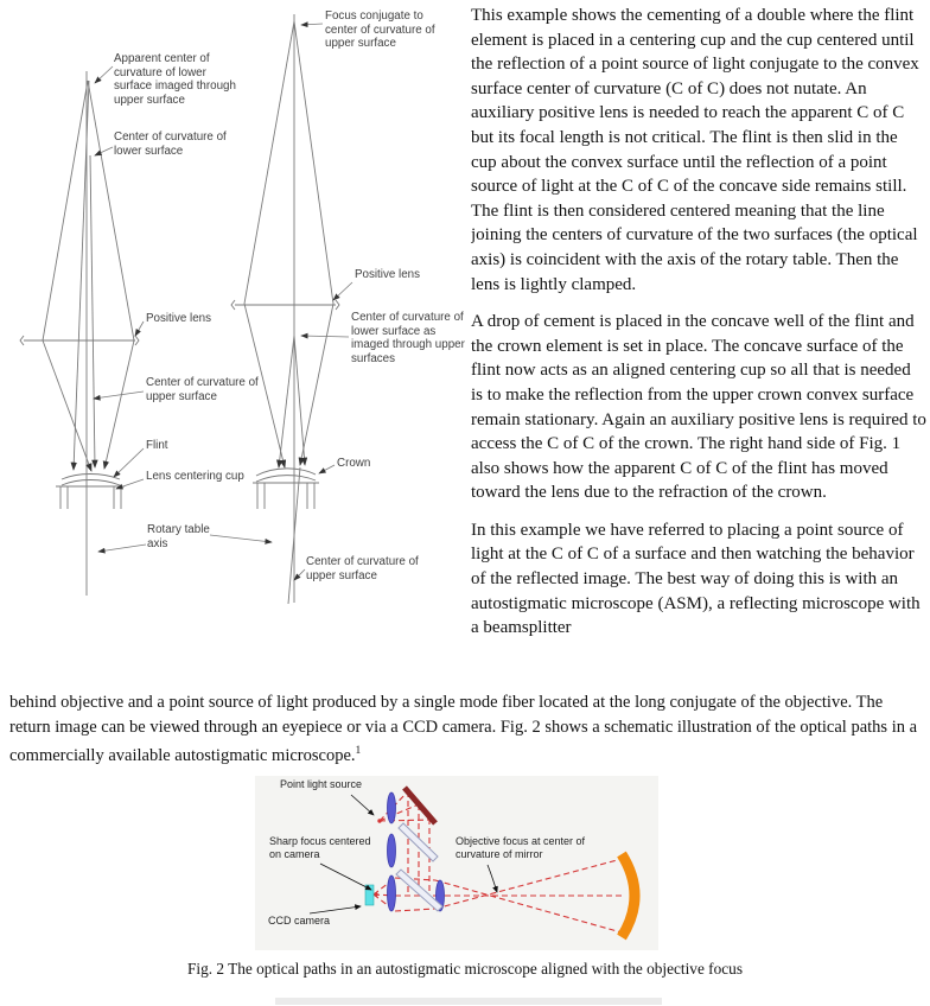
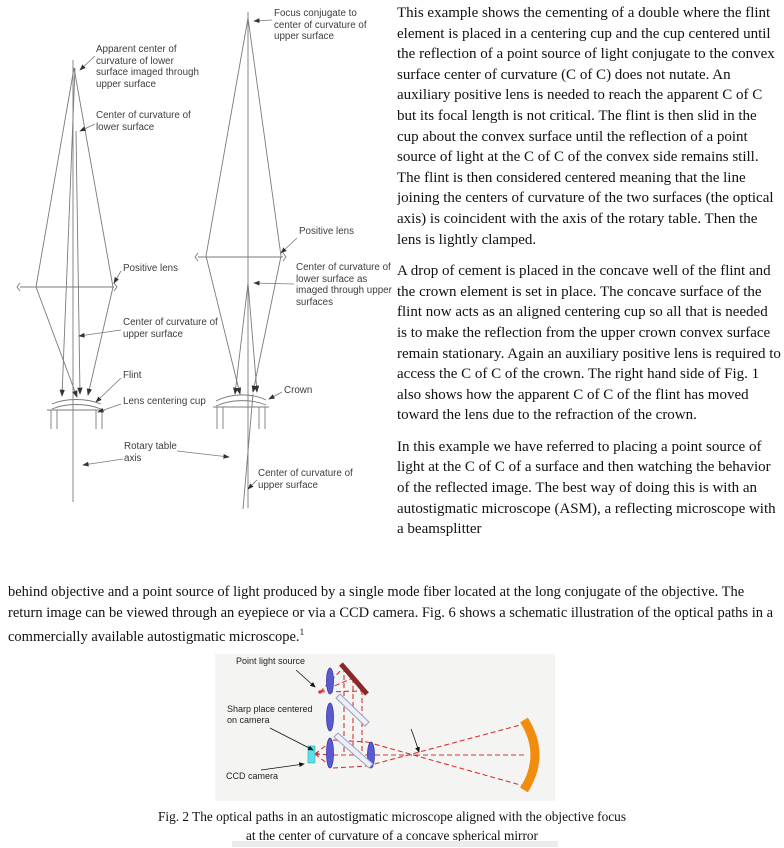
  Apparent center of curvature of lower surface imaged through upper surface
  Center of curvature of lower surface
  Positive lens
  Center of curvature of upper surface
  Flint
  Lens centering cup
  Rotary table axis
  Focus conjugate to center of curvature of upper surface
  Positive lens
  Center of curvature of lower surface as imaged through upper surfaces
  Crown
  Center of curvature of upper surface
- This example shows the cementing of a double where the flint element is placed in a centering cup and the cup centered until the reflection of a point source of light conjugate to the convex surface center of curvature (C of C) does not nutate. An auxiliary positive lens is needed to reach the apparent C of C but its focal length is not critical. The flint is then slid in the cup about the convex surface until the reflection of a point source of light at the C of C of the concave side remains still. The flint is then considered centered meaning that the line joining the centers of curvature of the two surfaces (the optical axis) is coincident with the axis of the rotary table. Then the lens is lightly clamped.
+ This example shows the cementing of a double where the flint element is placed in a centering cup and the cup centered until the reflection of a point source of light conjugate to the convex surface center of curvature (C of C) does not nutate. An auxiliary positive lens is needed to reach the apparent C of C but its focal length is not critical. The flint is then slid in the cup about the convex surface until the reflection of a point source of light at the C of C of the convex side remains still. The flint is then considered centered meaning that the line joining the centers of curvature of the two surfaces (the optical axis) is coincident with the axis of the rotary table. Then the lens is lightly clamped.
  A drop of cement is placed in the concave well of the flint and the crown element is set in place. The concave surface of the flint now acts as an aligned centering cup so all that is needed is to make the reflection from the upper crown convex surface remain stationary. Again an auxiliary positive lens is required to access the C of C of the crown. The right hand side of Fig. 1 also shows how the apparent C of C of the flint has moved toward the lens due to the refraction of the crown.
  In this example we have referred to placing a point source of light at the C of C of a surface and then watching the behavior of the reflected image. The best way of doing this is with an autostigmatic microscope (ASM), a reflecting microscope with a beamsplitter
- behind objective and a point source of light produced by a single mode fiber located at the long conjugate of the objective. The return image can be viewed through an eyepiece or via a CCD camera. Fig. 2 shows a schematic illustration of the optical paths in a commercially available autostigmatic microscope.1
+ behind objective and a point source of light produced by a single mode fiber located at the long conjugate of the objective. The return image can be viewed through an eyepiece or via a CCD camera. Fig. 6 shows a schematic illustration of the optical paths in a commercially available autostigmatic microscope.1
  Point light source
- Sharp focus centered on camera
+ Sharp place centered on camera
  CCD camera
- Objective focus at center of curvature of mirror
  Fig. 2 The optical paths in an autostigmatic microscope aligned with the objective focus
+ at the center of curvature of a concave spherical mirror
